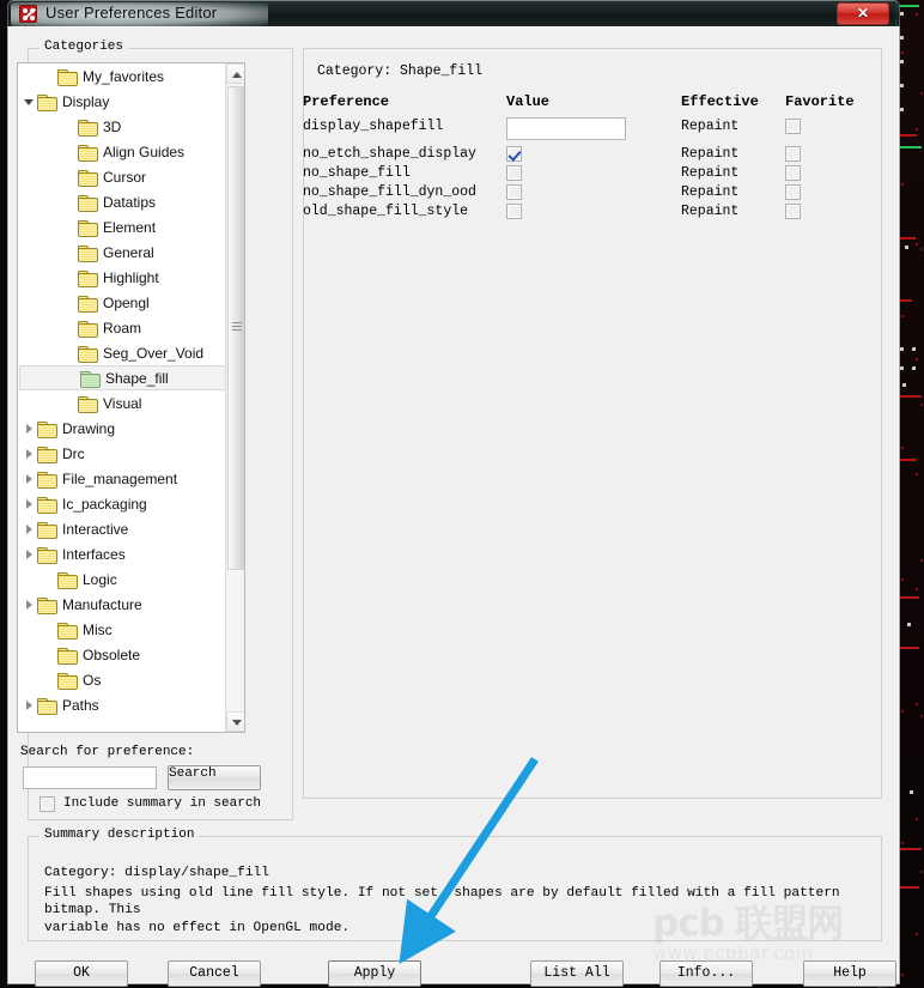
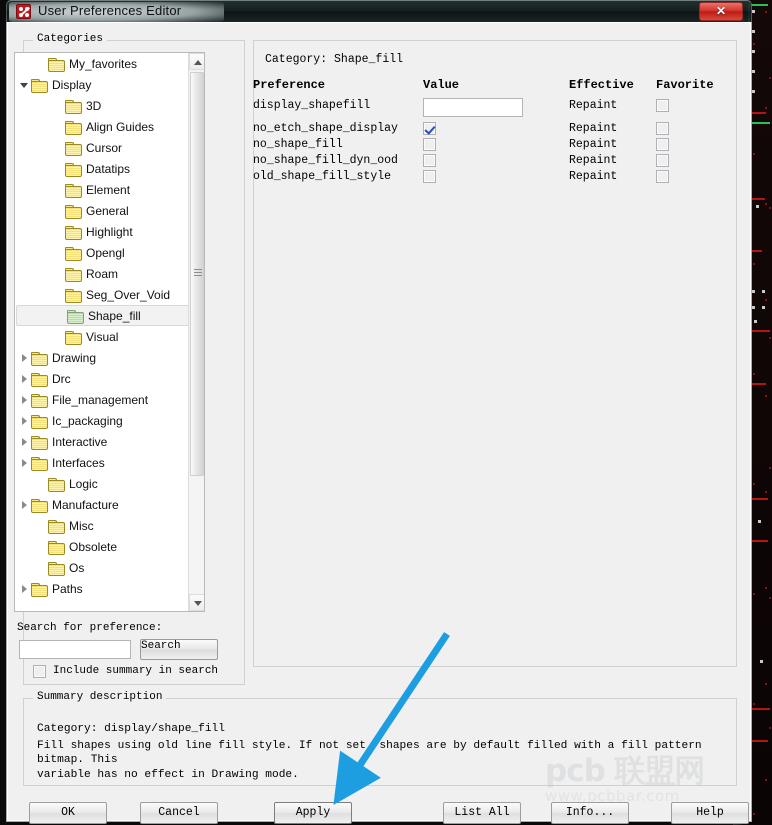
  User Preferences Editor
  ✕
  Categories
  My_favorites
  Display
  3D
  Align Guides
  Cursor
  Datatips
  Element
  General
  Highlight
  Opengl
  Roam
  Seg_Over_Void
  Shape_fill
  Visual
  Drawing
  Drc
  File_management
  Ic_packaging
  Interactive
  Interfaces
  Logic
  Manufacture
  Misc
  Obsolete
  Os
  Paths
  Search for preference:
  Search
  Include summary in search
  Category: Shape_fill
  Preference
  Value
  Effective
  Favorite
  display_shapefill
  Repaint
  no_etch_shape_display
  Repaint
  no_shape_fill
  Repaint
  no_shape_fill_dyn_ood
  Repaint
  old_shape_fill_style
  Repaint
  Summary description
  Category: display/shape_fill
  Fill shapes using old line fill style. If not set shapes are by default filled with a fill pattern bitmap. This
- variable has no effect in OpenGL mode.
+ variable has no effect in Drawing mode.
  OK
  Cancel
  Apply
  List All
  Info...
  Help
  pcb 联盟网
  www.pcbbar.com
